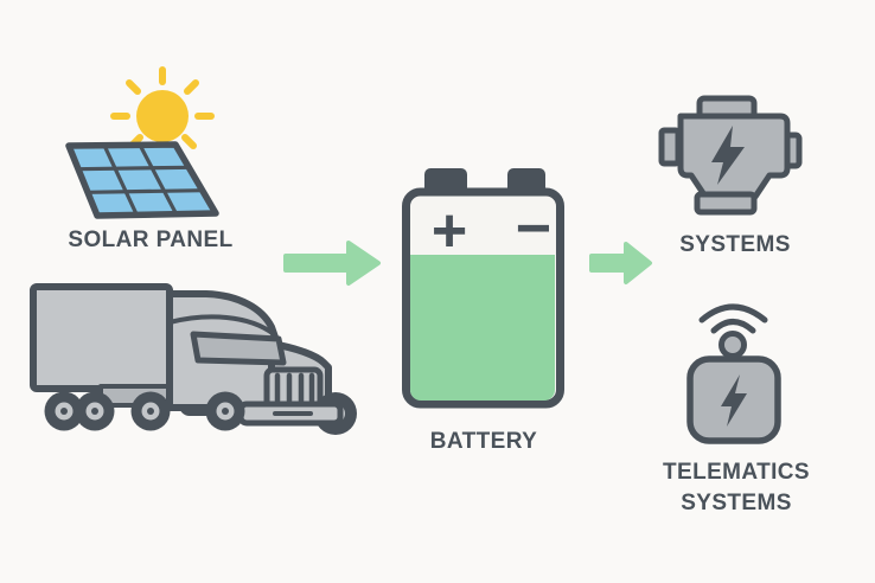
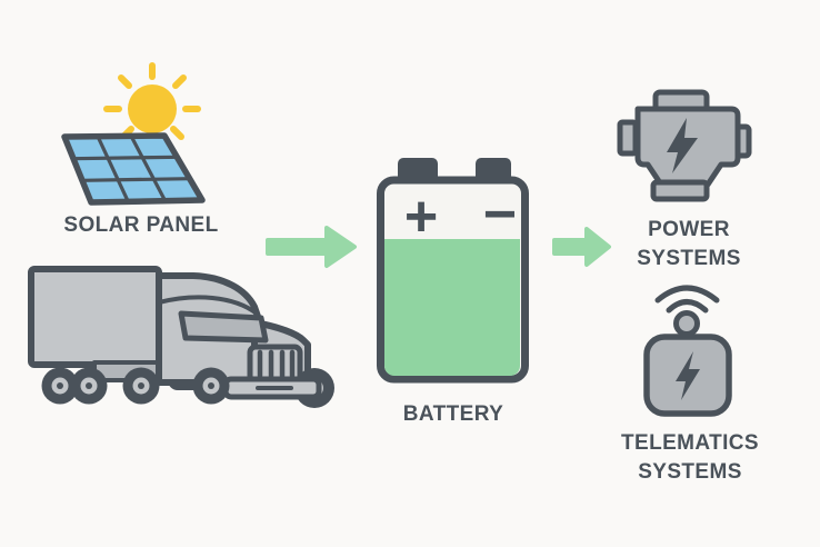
  SOLAR PANEL
  +
  −
  BATTERY
+ POWER
  SYSTEMS
  TELEMATICS
  SYSTEMS
